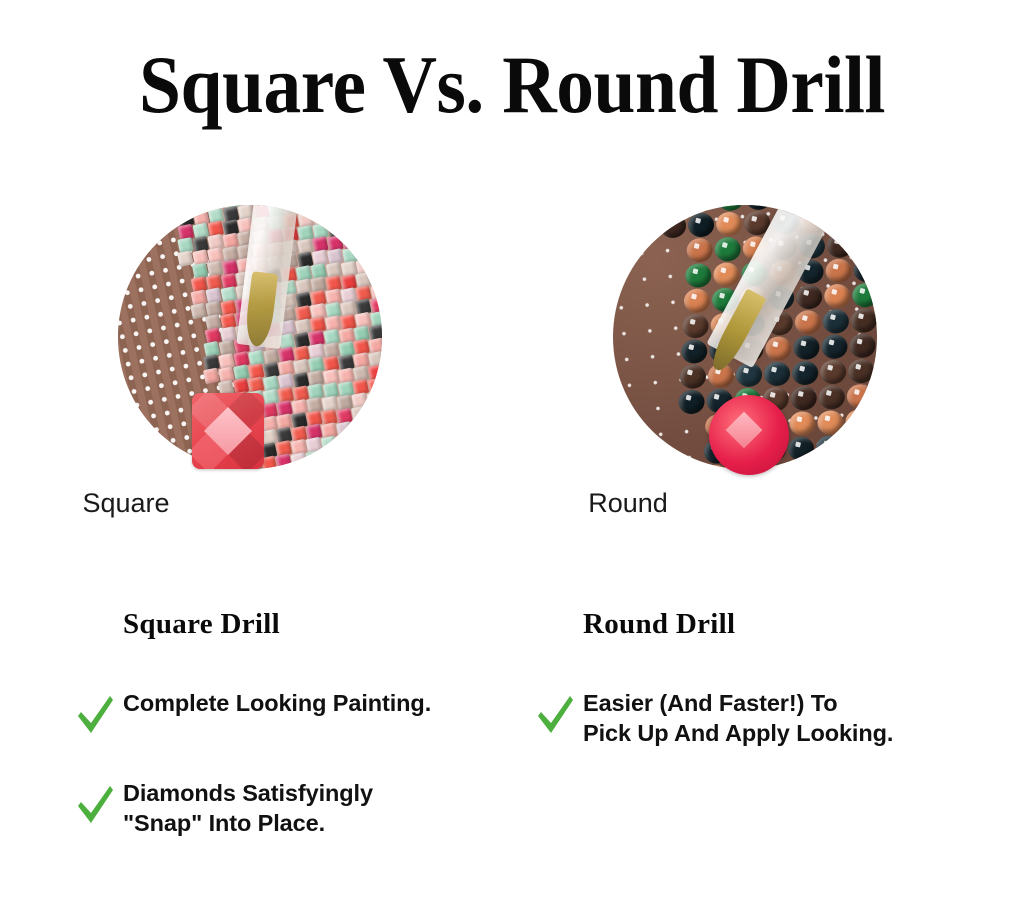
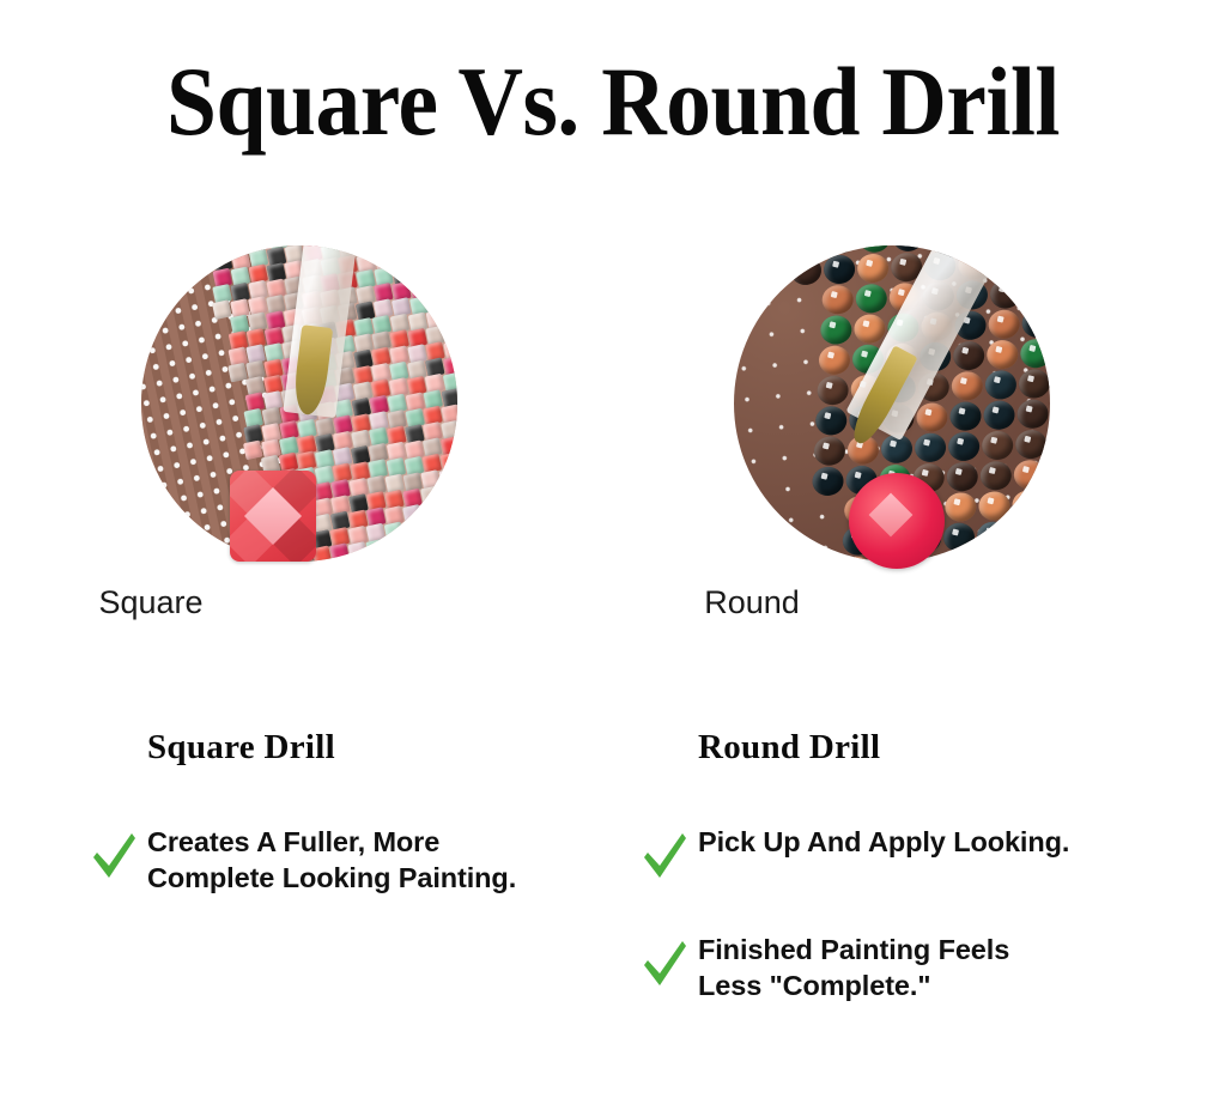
  Square Vs. Round Drill
  Square
  Round
  Square Drill
  Round Drill
+ Creates A Fuller, More
  Complete Looking Painting.
- Diamonds Satisfyingly
- "Snap" Into Place.
- Easier (And Faster!) To
  Pick Up And Apply Looking.
+ Finished Painting Feels
+ Less "Complete."
